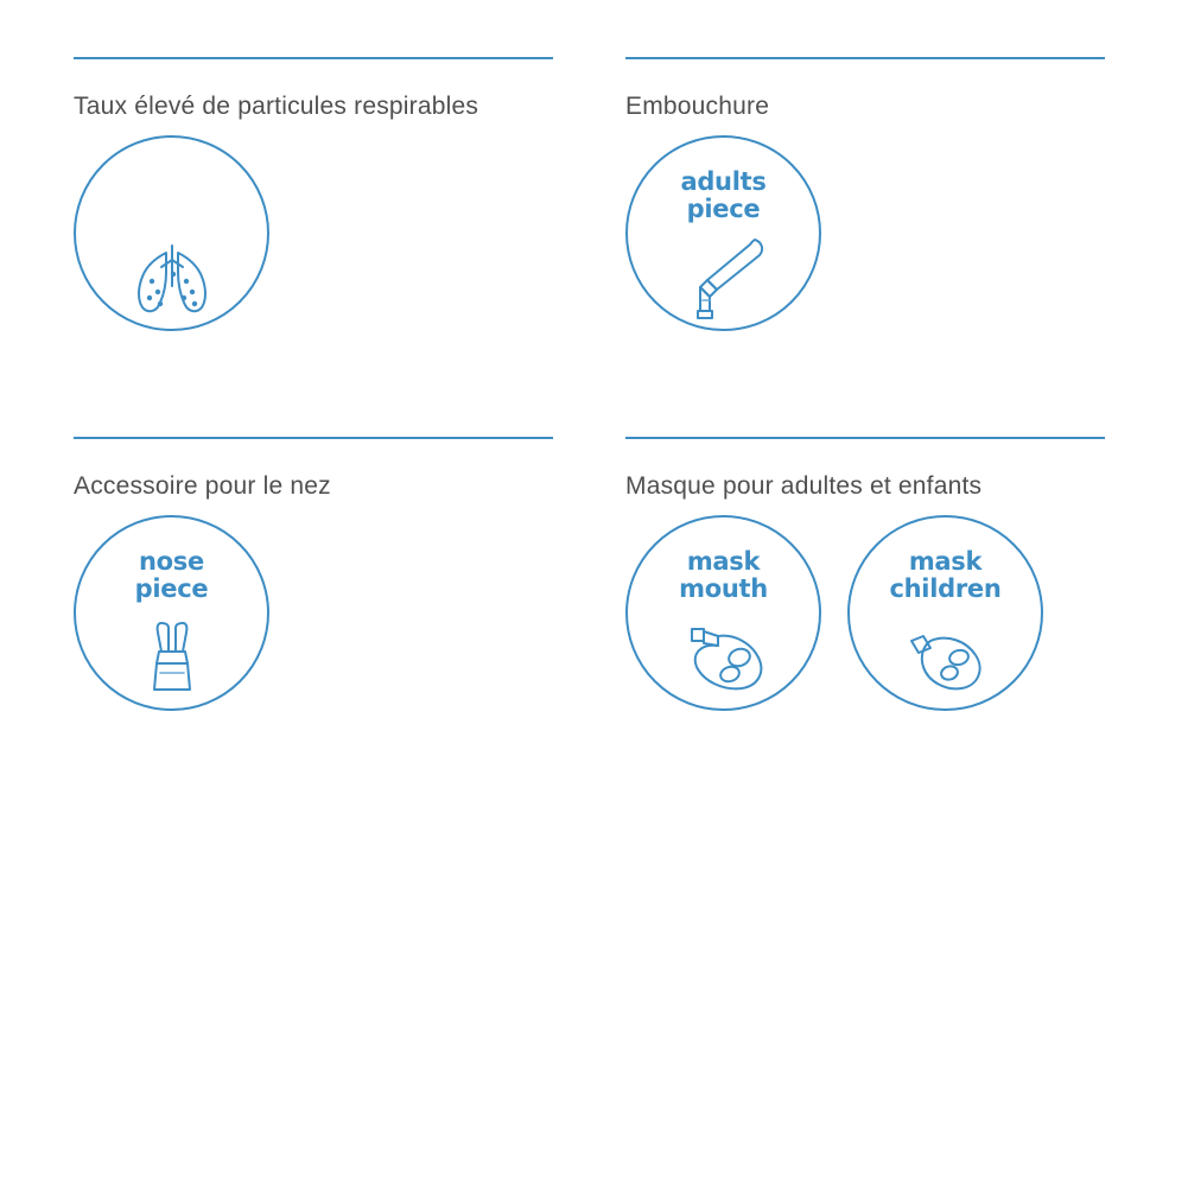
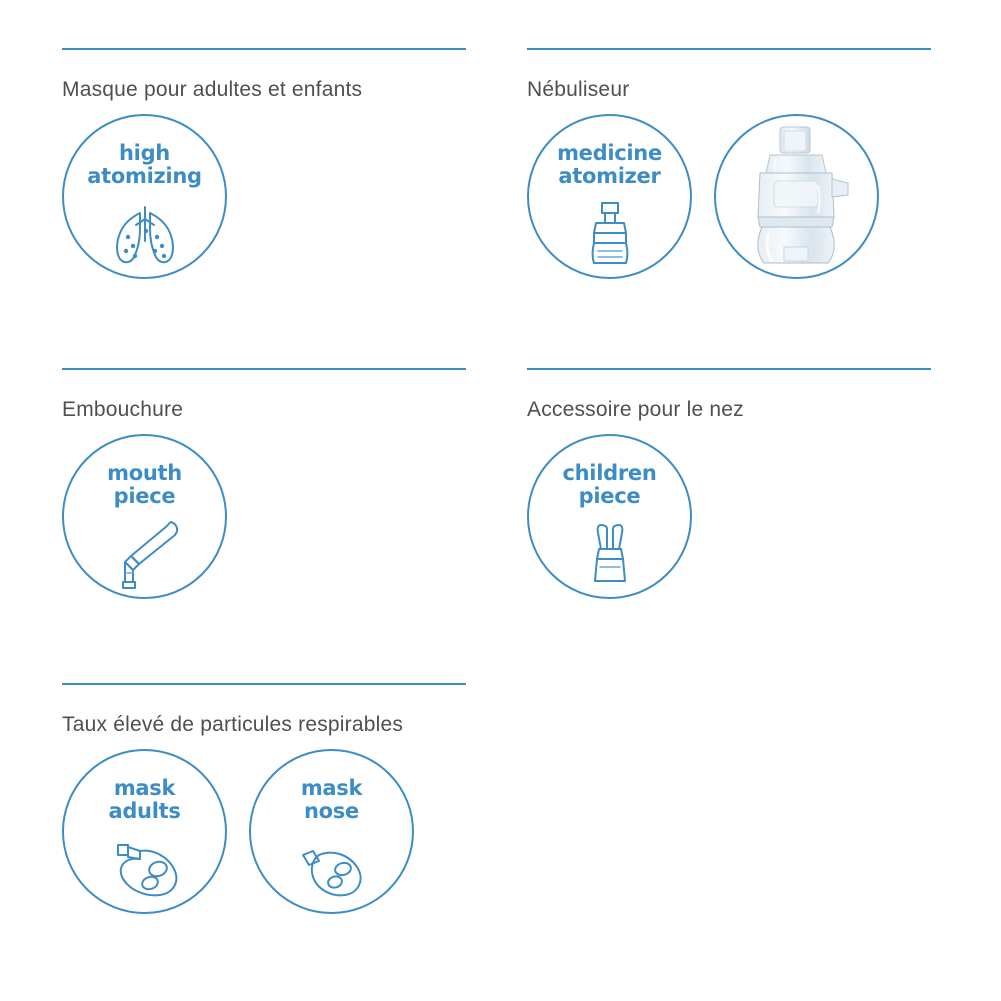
- Taux élevé de particules respirables
+ Masque pour adultes et enfants
+ high
+ atomizing
+ Nébuliseur
+ medicine
+ atomizer
  Embouchure
- adults
+ mouth
  piece
  Accessoire pour le nez
- nose
+ children
  piece
- Masque pour adultes et enfants
+ Taux élevé de particules respirables
  mask
- mouth
+ adults
  mask
- children
+ nose
